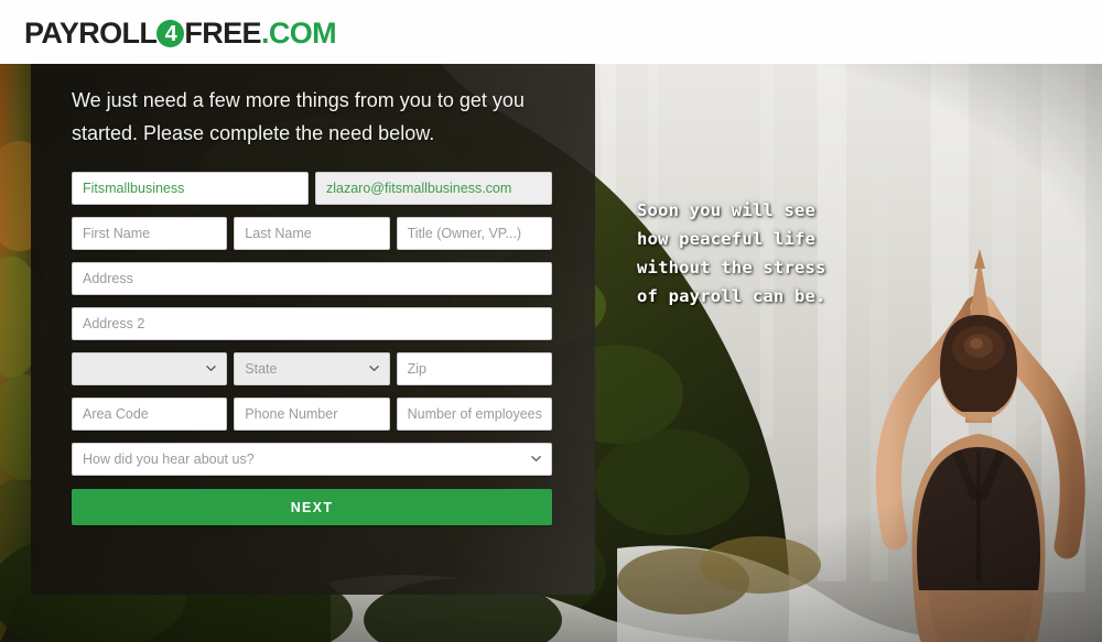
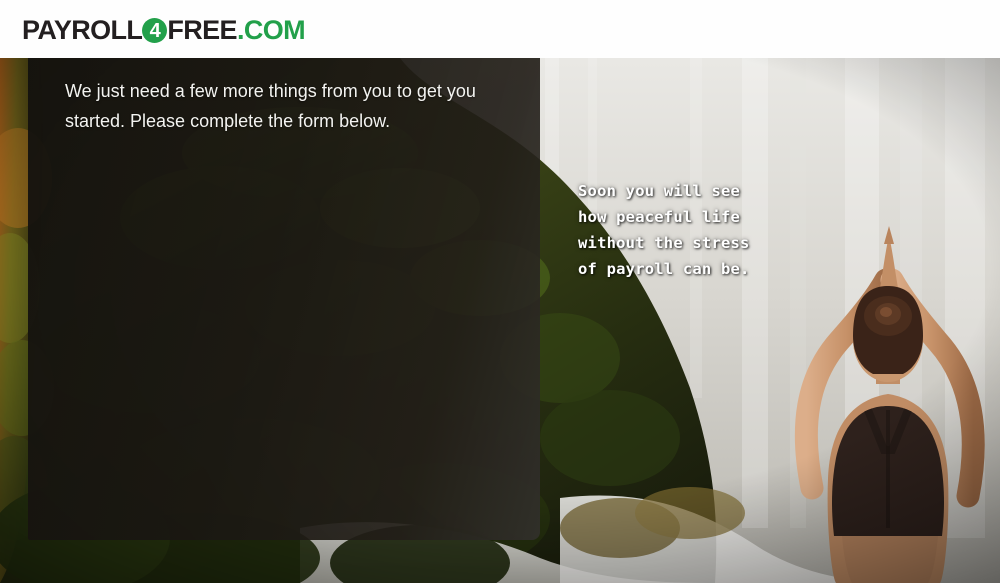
  PAYROLL
  4
  FREE
  .COM
- We just need a few more things from you to get you started. Please complete the need below.
+ We just need a few more things from you to get you started. Please complete the form below.
- Fitsmallbusiness
- zlazaro@fitsmallbusiness.com
- First Name
- Last Name
- Title (Owner, VP...)
- Address
- Address 2
- State
- Zip
- Area Code
- Phone Number
- Number of employees
- How did you hear about us?
- NEXT
  Soon you will see
  how peaceful life
  without the stress
  of payroll can be.
